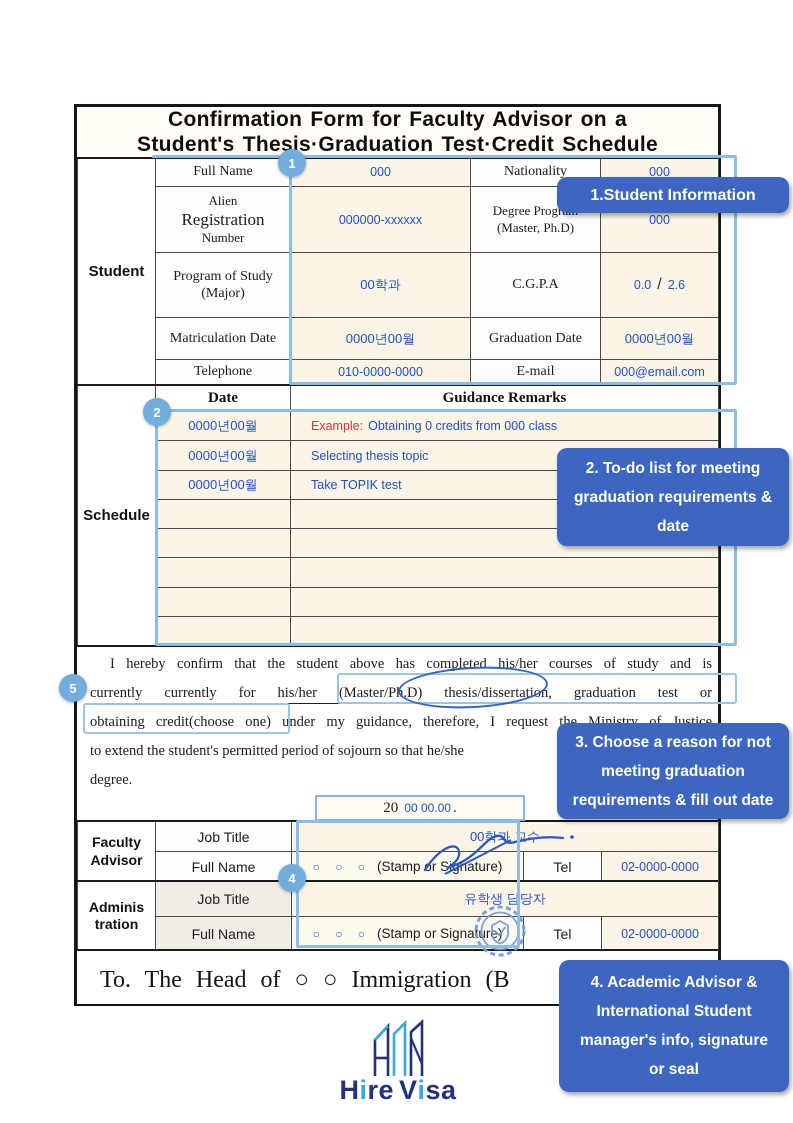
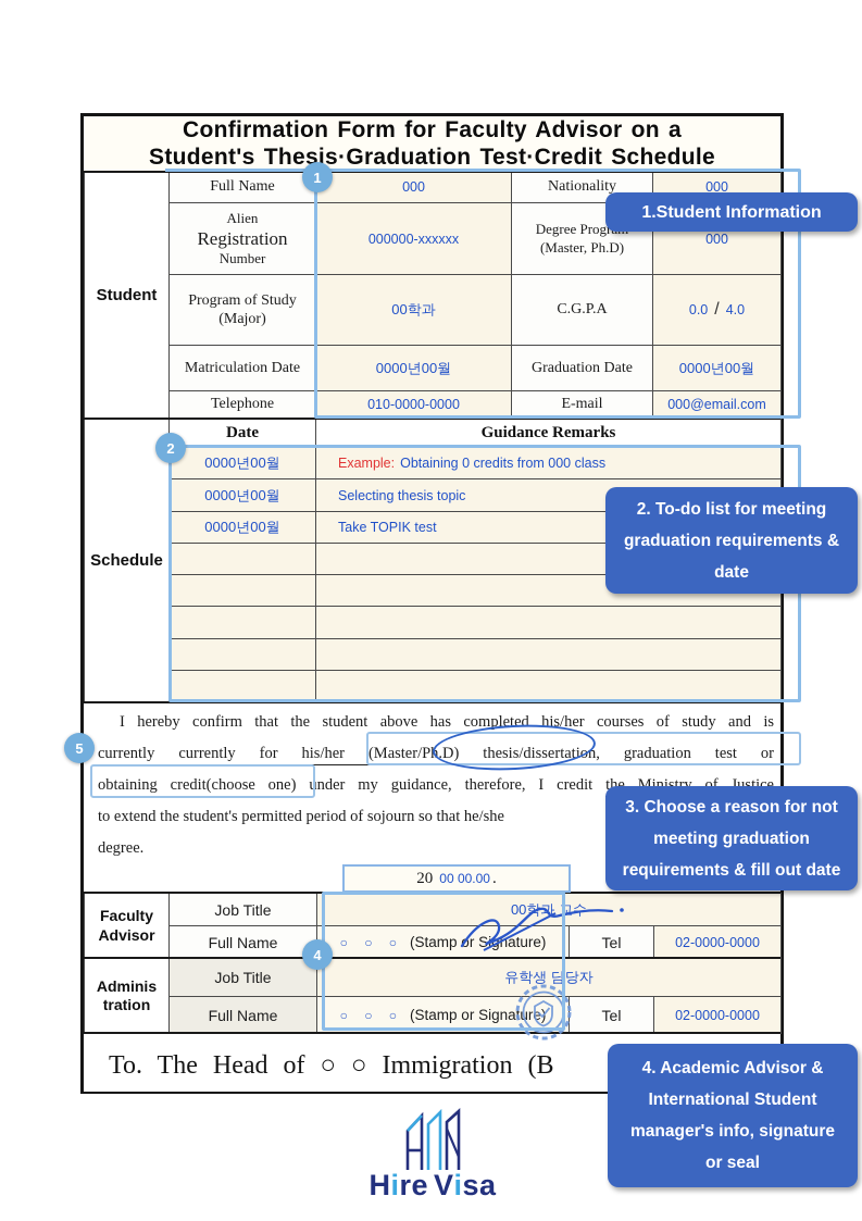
  Confirmation Form for Faculty Advisor on a
  Student's Thesis·Graduation Test·Credit Schedule
  Student
  Full Name
  000
  Nationality
  000
  Alien
  Registration
  Number
  000000-xxxxxx
  Degree Prog
  (Master, Ph.D)
  000
  Program of Study
  (Major)
  00학과
  C.G.P.A
  0.0
  /
- 2.6
+ 4.0
  Matriculation Date
  0000년00월
  Graduation Date
  0000년00월
  Telephone
  010-0000-0000
  E-mail
  000@email.com
  Schedule
  Date
  Guidance Remarks
  0000년00월
  Example:
  Obtaining 0 credits from 000 class
  0000년00월
  Selecting thesis topic
  0000년00월
  Take TOPIK test
  I hereby confirm that the student above has completed his/her courses of study and is
  currently currently for his/her (Master/Ph.D) thesis/dissertation, graduation test or
- obtaining credit(choose one) under my guidance, therefore, I request the Ministry of Justice
+ obtaining credit(choose one) under my guidance, therefore, I credit the Ministry of Justice
  to extend the student's permitted period of sojourn so that he/she
  degree.
  20
  00 00.00
  .
  Faculty
  Advisor
  Job Title
  00학과 교수
  Full Name
  ○ ○ ○
  (Stampr Sgnature)
  Tel
  02-0000-0000
  Adminis
  tration
  Job Title
  유학생 담당자
  Full Name
  ○ ○ ○
  (Stamp or Signare
  Tel
  02-0000-0000
  To. The Head of ○ ○ Immigration (B
  1
  2
  5
  4
  1.Student Information
  2. To-do list for meeting
  graduation requirements &
  date
  3. Choose a reason for not
  meeting graduation
  requirements & fill out date
  4. Academic Advisor &
  International Student
  manager's info, signature
  or seal
  H
  i
  re
  V
  i
  sa
